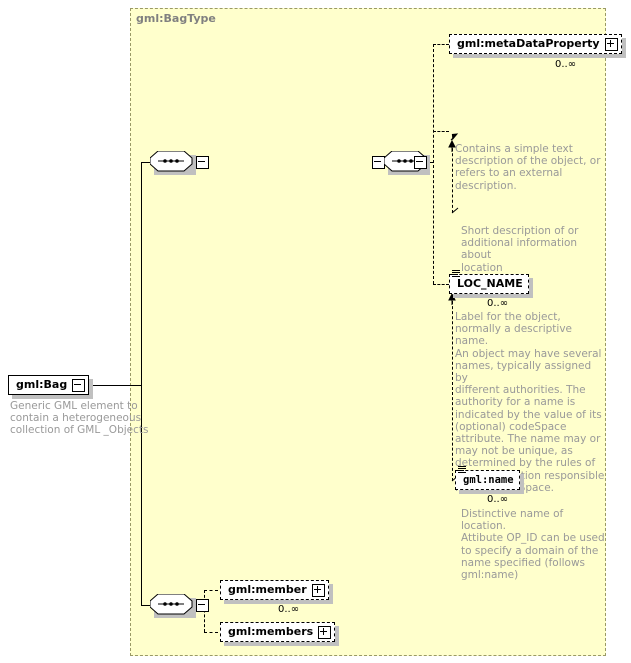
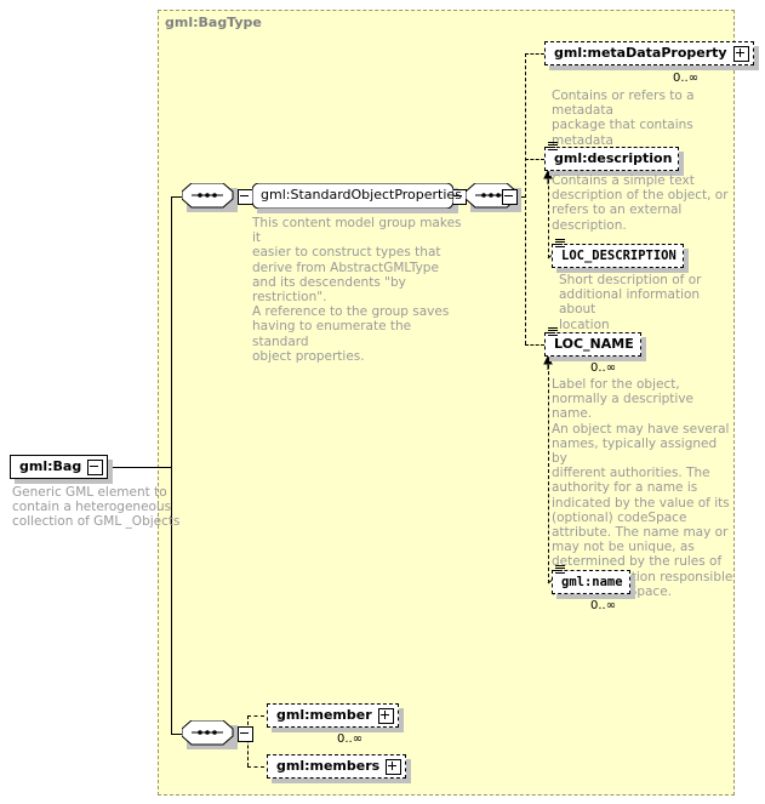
  gml:BagType
  gml:Bag
  Generic GML element to
  contain a heterogeneous
  collection of GML _Objects
+ gml:StandardObjectProperties
+ This content model group makes it
+ easier to construct types that
+ derive from AbstractGMLType
+ and its descendents "by restriction".
+ A reference to the group saves
+ having to enumerate the standard
+ object properties.
  gml:metaDataProperty
  0..∞
+ Contains or refers to a metadata
+ package that contains metadata
+ gml:description
  Contains a simple text
  description of the object, or
  refers to an external
  description.
+ LOC_DESCRIPTION
  Short description of or
  additional information about
  location
  LOC_NAME
  0..∞
  Label for the object,
  normally a descriptive name.
  An object may have several
  names, typically assigned by
  different authorities. The
  authority for a name is
  indicated by the value of its
  (optional) codeSpace
  attribute. The name may or
  may not be unique, as
  determined by the rules of
  gml:name
  0..∞
- Distinctive name of location.
- Attibute OP_ID can be used
- to specify a domain of the
- name specified (follows
- gml:name)
  gml:member
  0..∞
  gml:members
